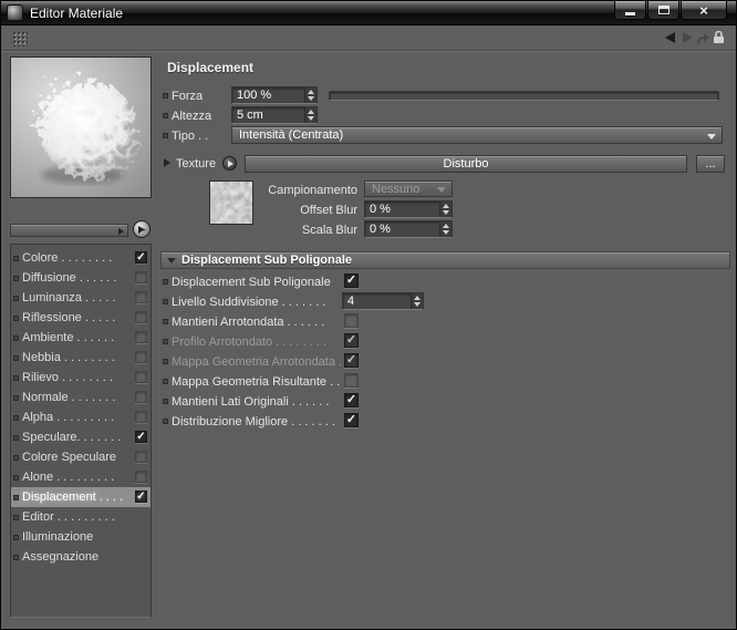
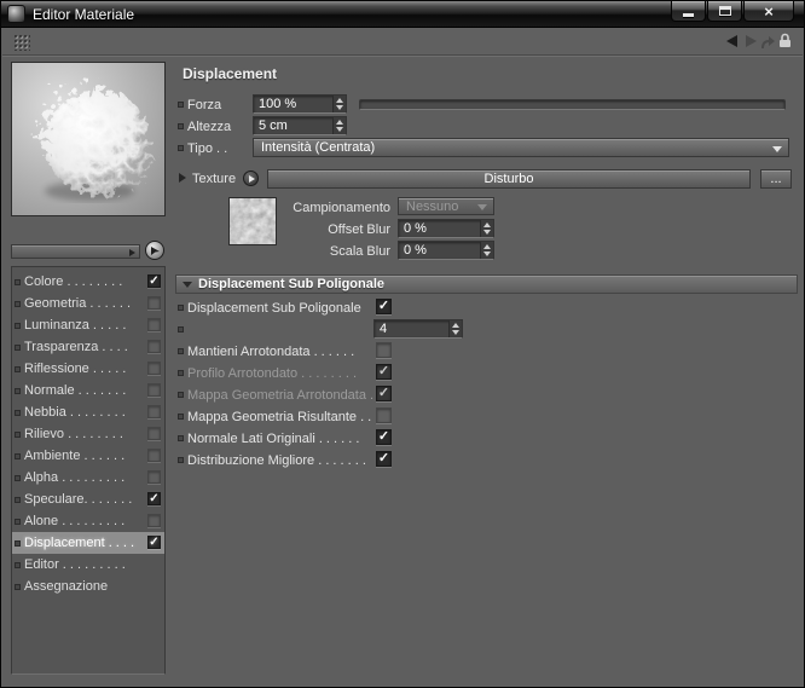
  Editor Materiale
  ×
  Colore . . . . . . . .
  ✓
- Diffusione . . . . . .
+ Geometria . . . . . .
  Luminanza . . . . .
+ Trasparenza . . . .
  Riflessione . . . . .
- Ambiente . . . . . .
+ Normale . . . . . . .
  Nebbia . . . . . . . .
  Rilievo . . . . . . . .
- Normale . . . . . . .
+ Ambiente . . . . . .
  Alpha . . . . . . . . .
  Speculare. . . . . . .
  ✓
- Colore Speculare
  Alone . . . . . . . . .
  Displacement . . . .
  ✓
  Editor . . . . . . . . .
- Illuminazione
  Assegnazione
  Displacement
  Forza
  100 %
  Altezza
  5 cm
  Tipo . .
  Intensità (Centrata)
  Texture
  Disturbo
  ...
  Campionamento
  Nessuno
  Offset Blur
  0 %
  Scala Blur
  0 %
  Displacement Sub Poligonale
  Displacement Sub Poligonale
  ✓
- Livello Suddivisione . . . . . . .
  4
  Mantieni Arrotondata . . . . . .
  Profilo Arrotondato . . . . . . . .
  ✓
  Mappa Geometria Arrotondata .
  ✓
  Mappa Geometria Risultante . .
- Mantieni Lati Originali . . . . . .
+ Normale Lati Originali . . . . . .
  ✓
  Distribuzione Migliore . . . . . . .
  ✓
